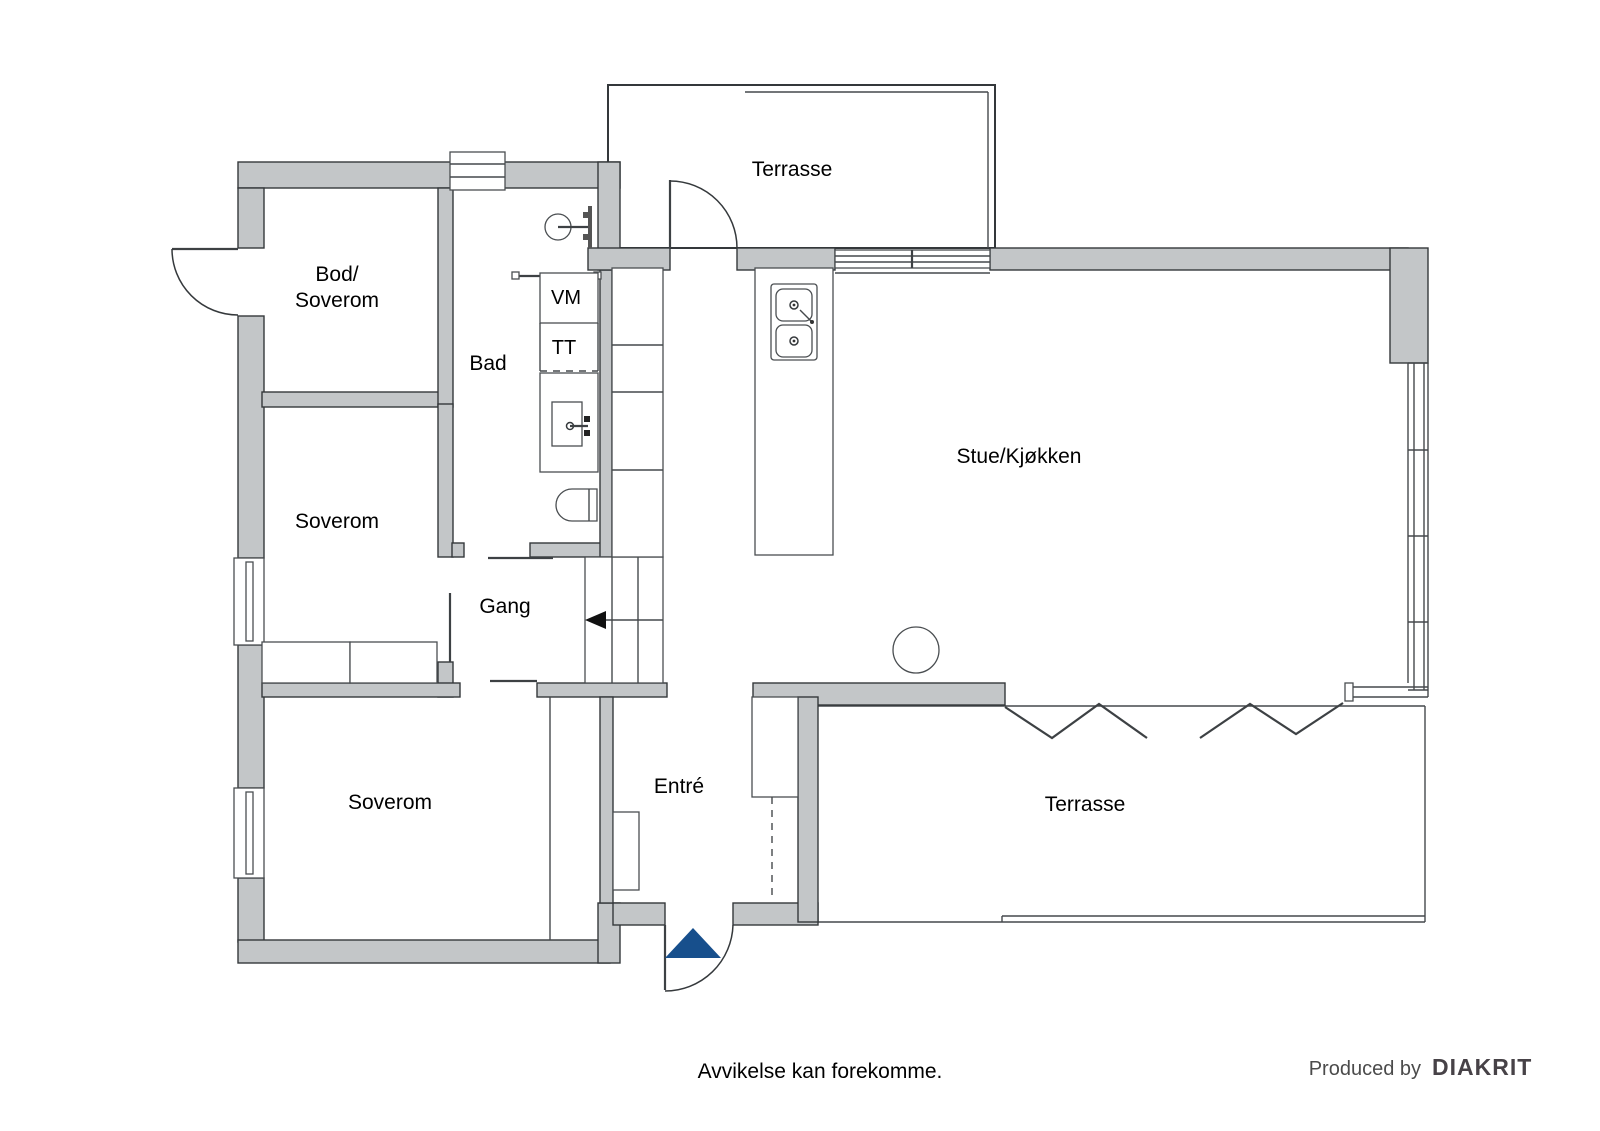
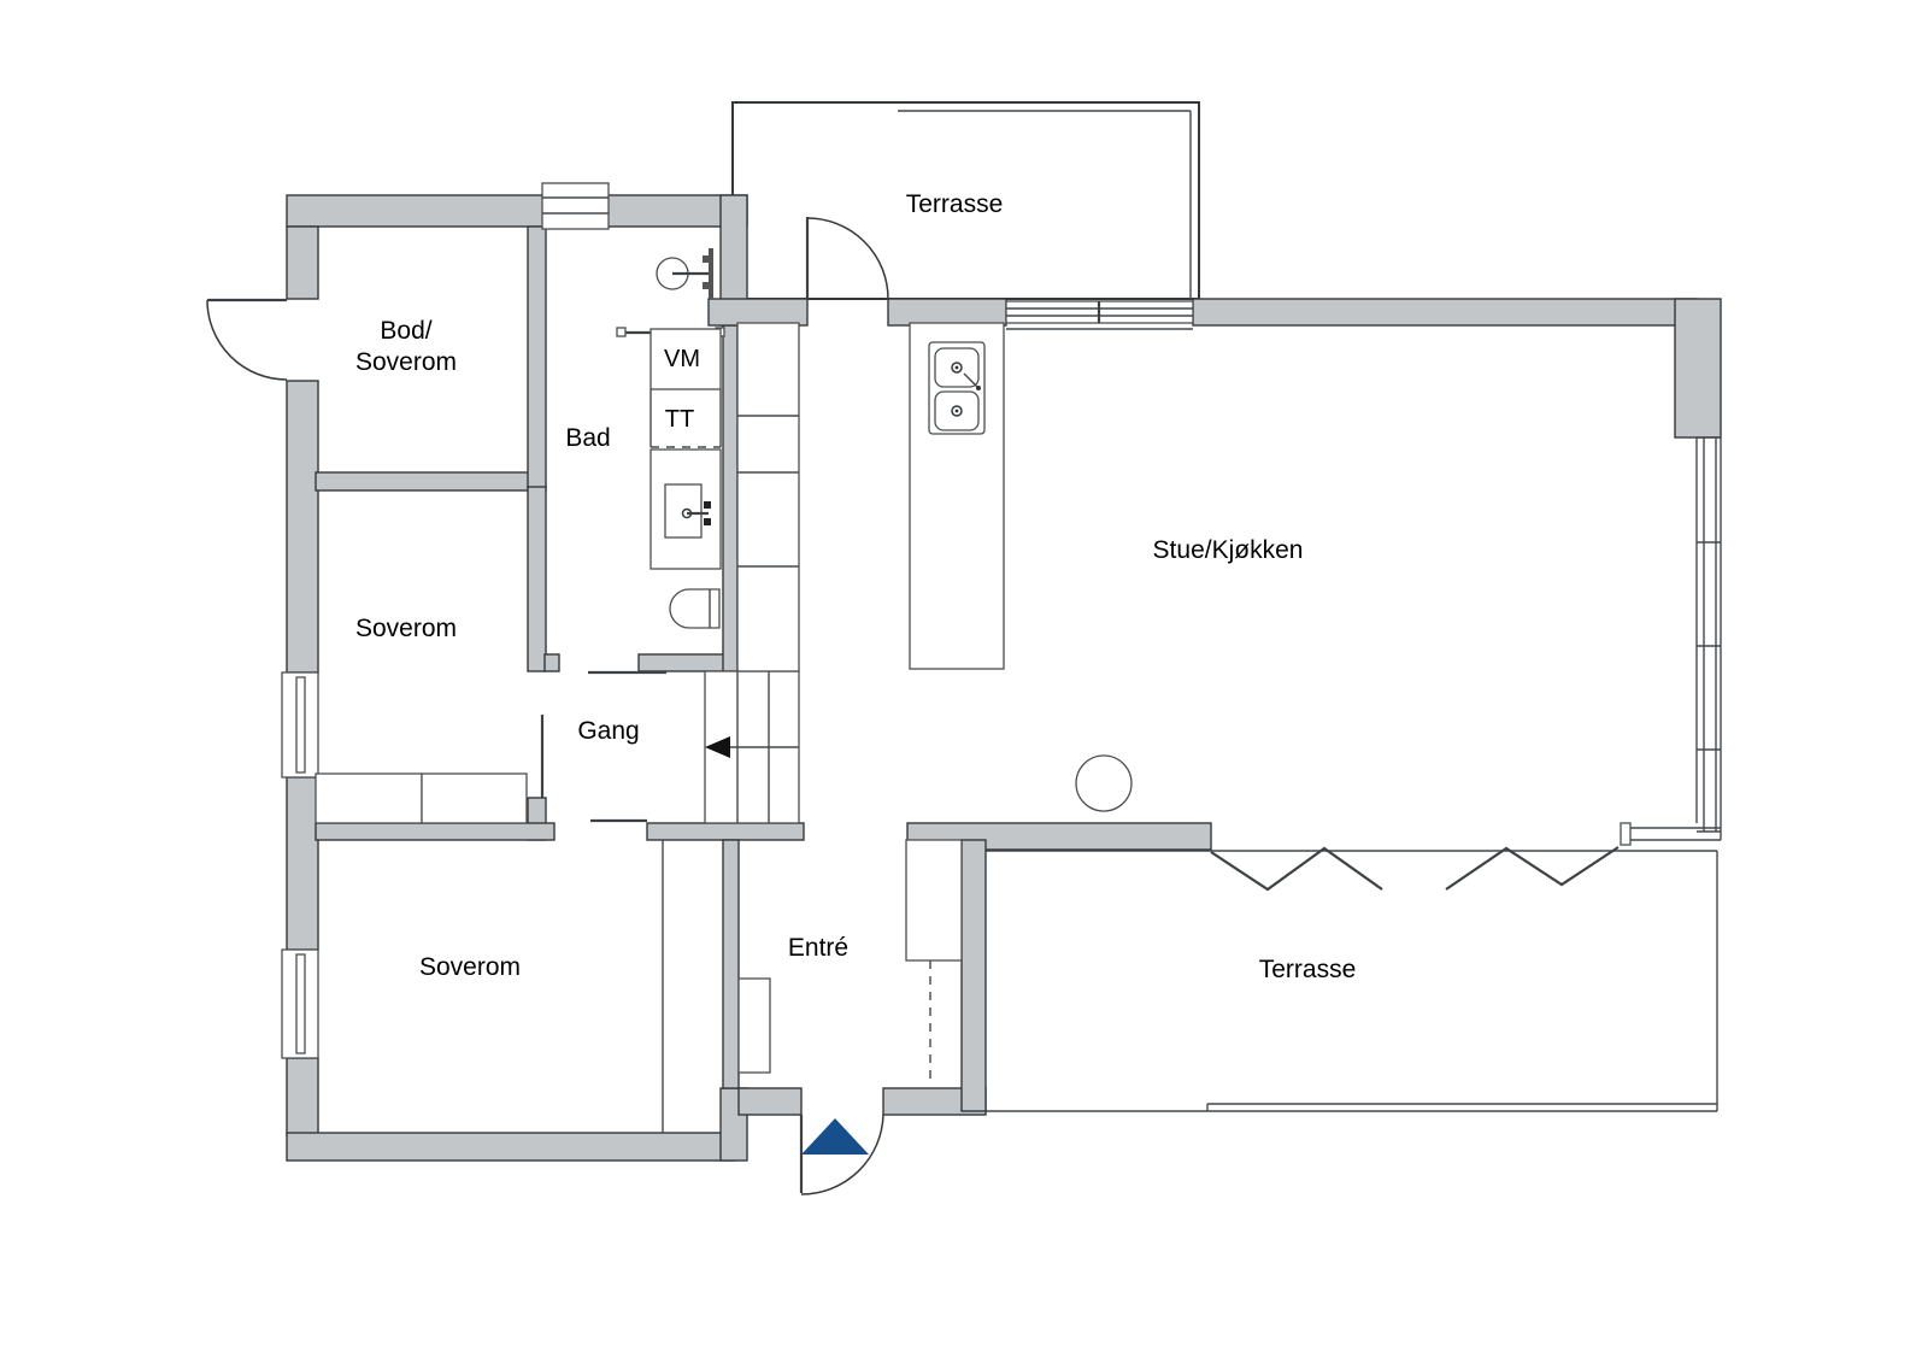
  Terrasse
  Bod/
  Soverom
  Bad
  VM
  TT
  Soverom
  Gang
  Stue/Kjøkken
  Soverom
  Entré
  Terrasse
- Avvikelse kan forekomme.
- Produced by
- DIAKRIT
